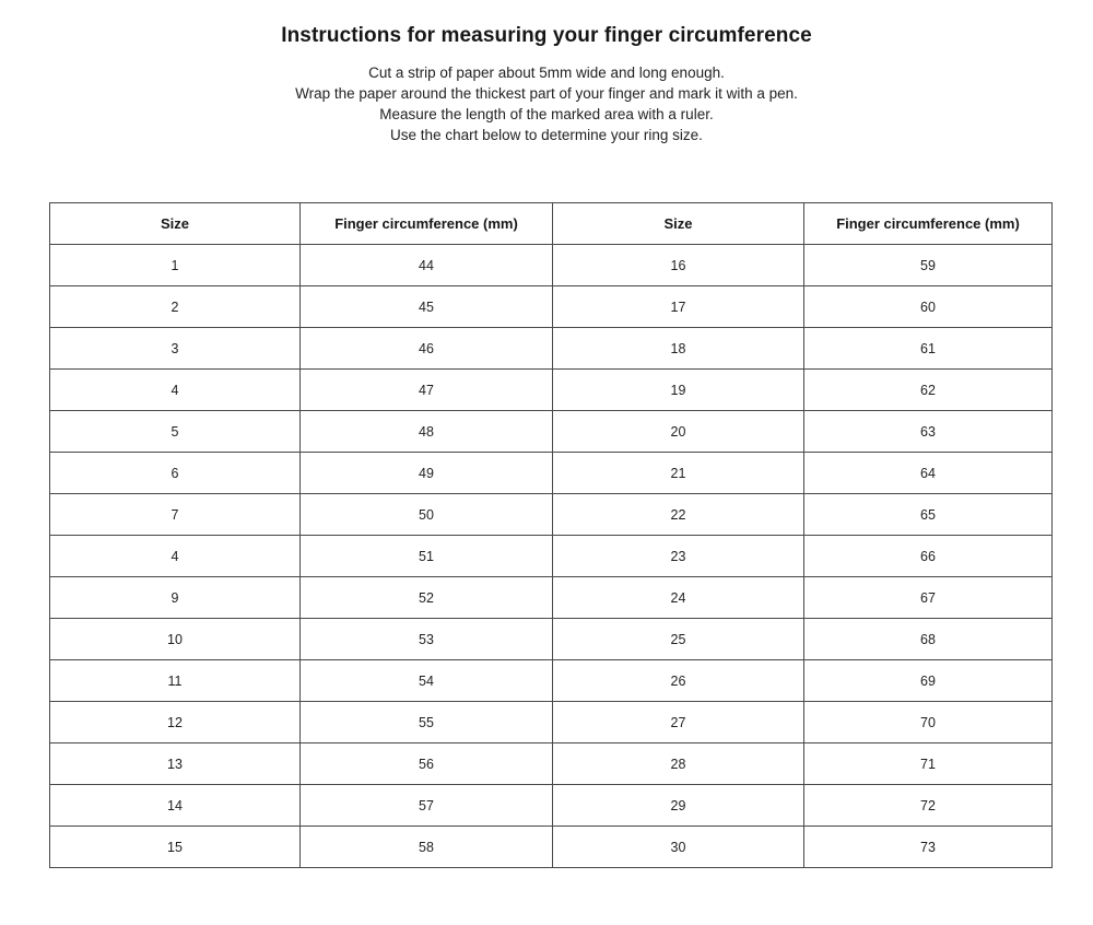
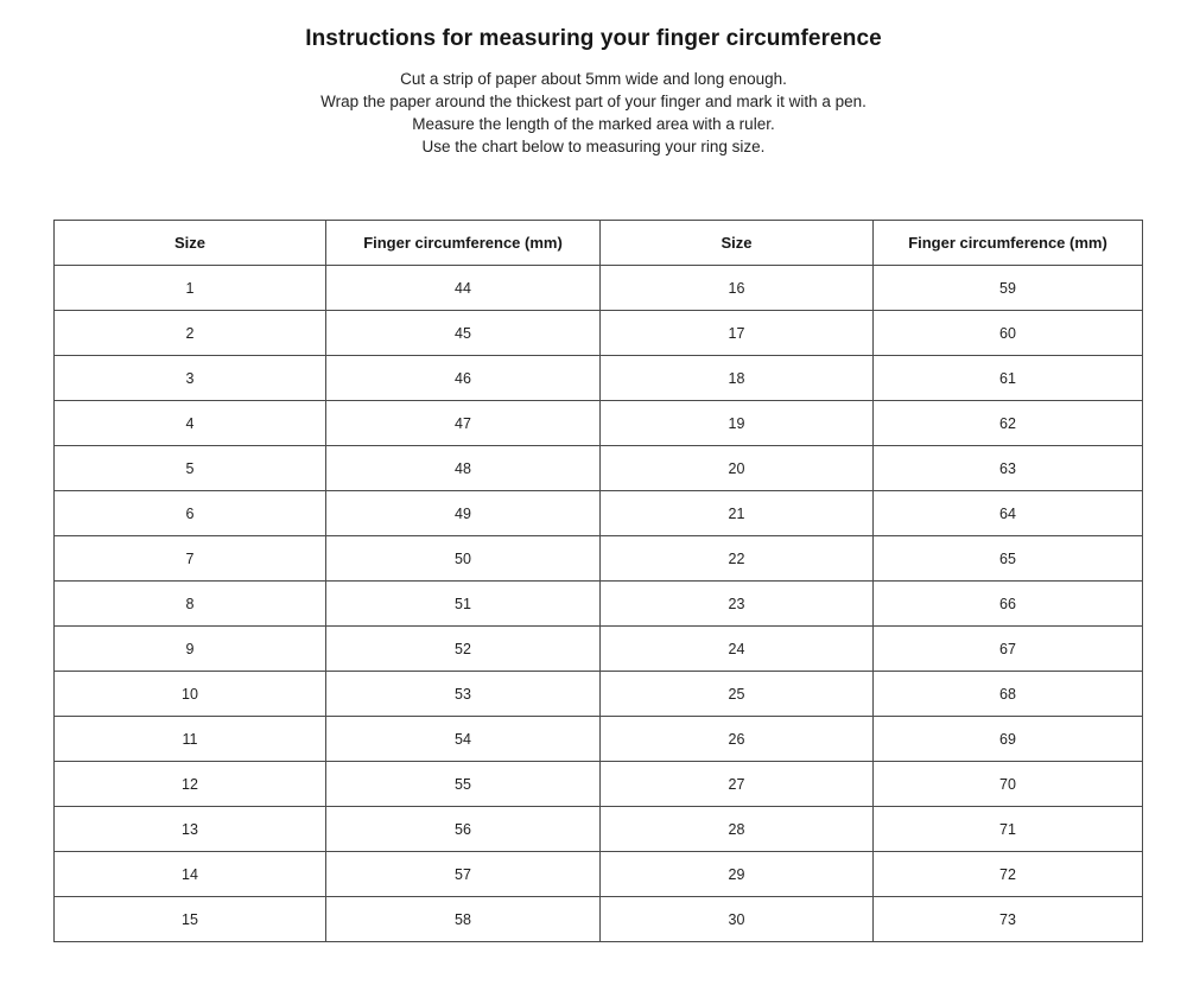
  Instructions for measuring your finger circumference
  Cut a strip of paper about 5mm wide and long enough.
  Wrap the paper around the thickest part of your finger and mark it with a pen.
  Measure the length of the marked area with a ruler.
- Use the chart below to determine your ring size.
+ Use the chart below to measuring your ring size.
  Size	Finger circumference (mm)	Size	Finger circumference (mm)
  1	44	16	59
  2	45	17	60
  3	46	18	61
  4	47	19	62
  5	48	20	63
  6	49	21	64
  7	50	22	65
- 4	51	23	66
+ 8	51	23	66
  9	52	24	67
  10	53	25	68
  11	54	26	69
  12	55	27	70
  13	56	28	71
  14	57	29	72
  15	58	30	73
